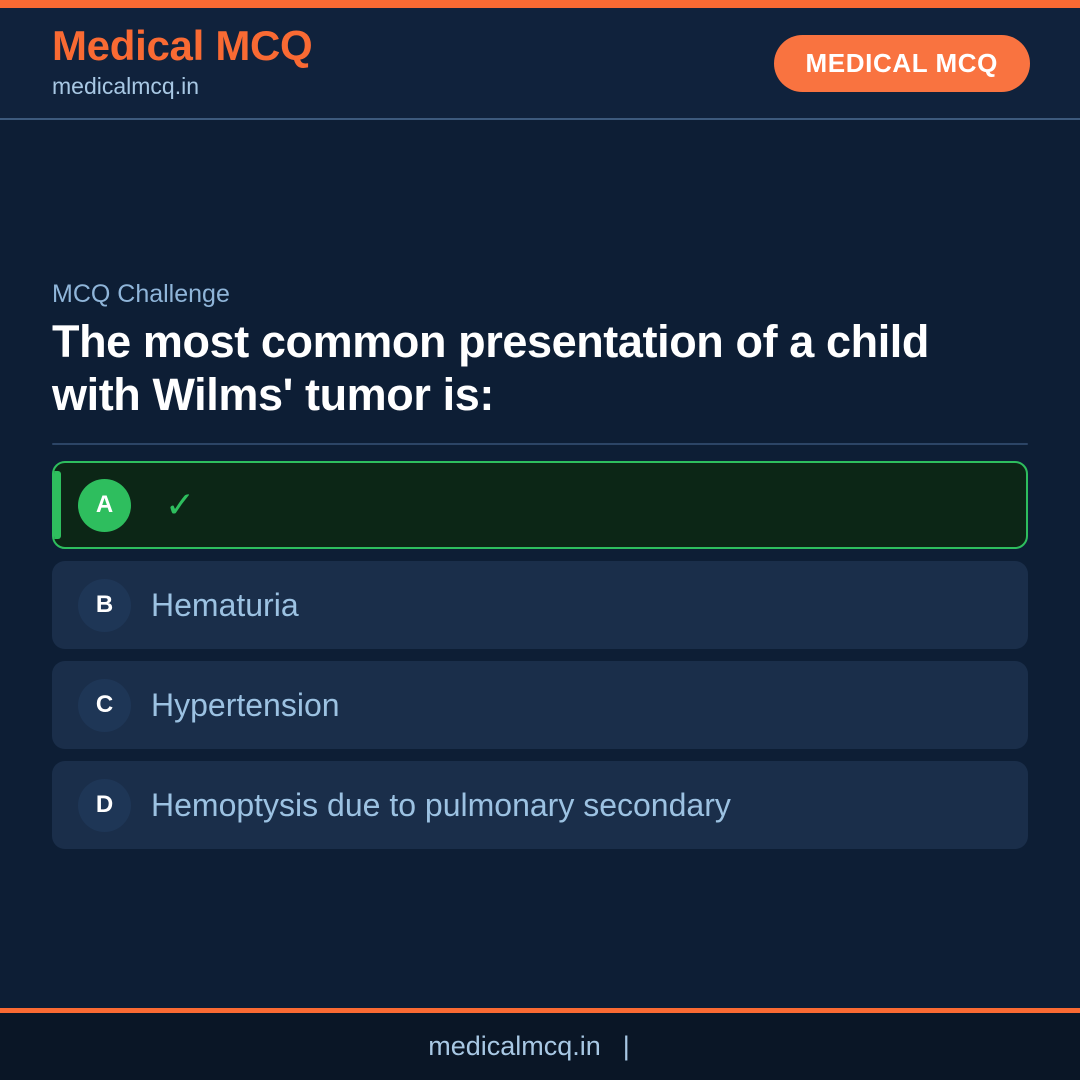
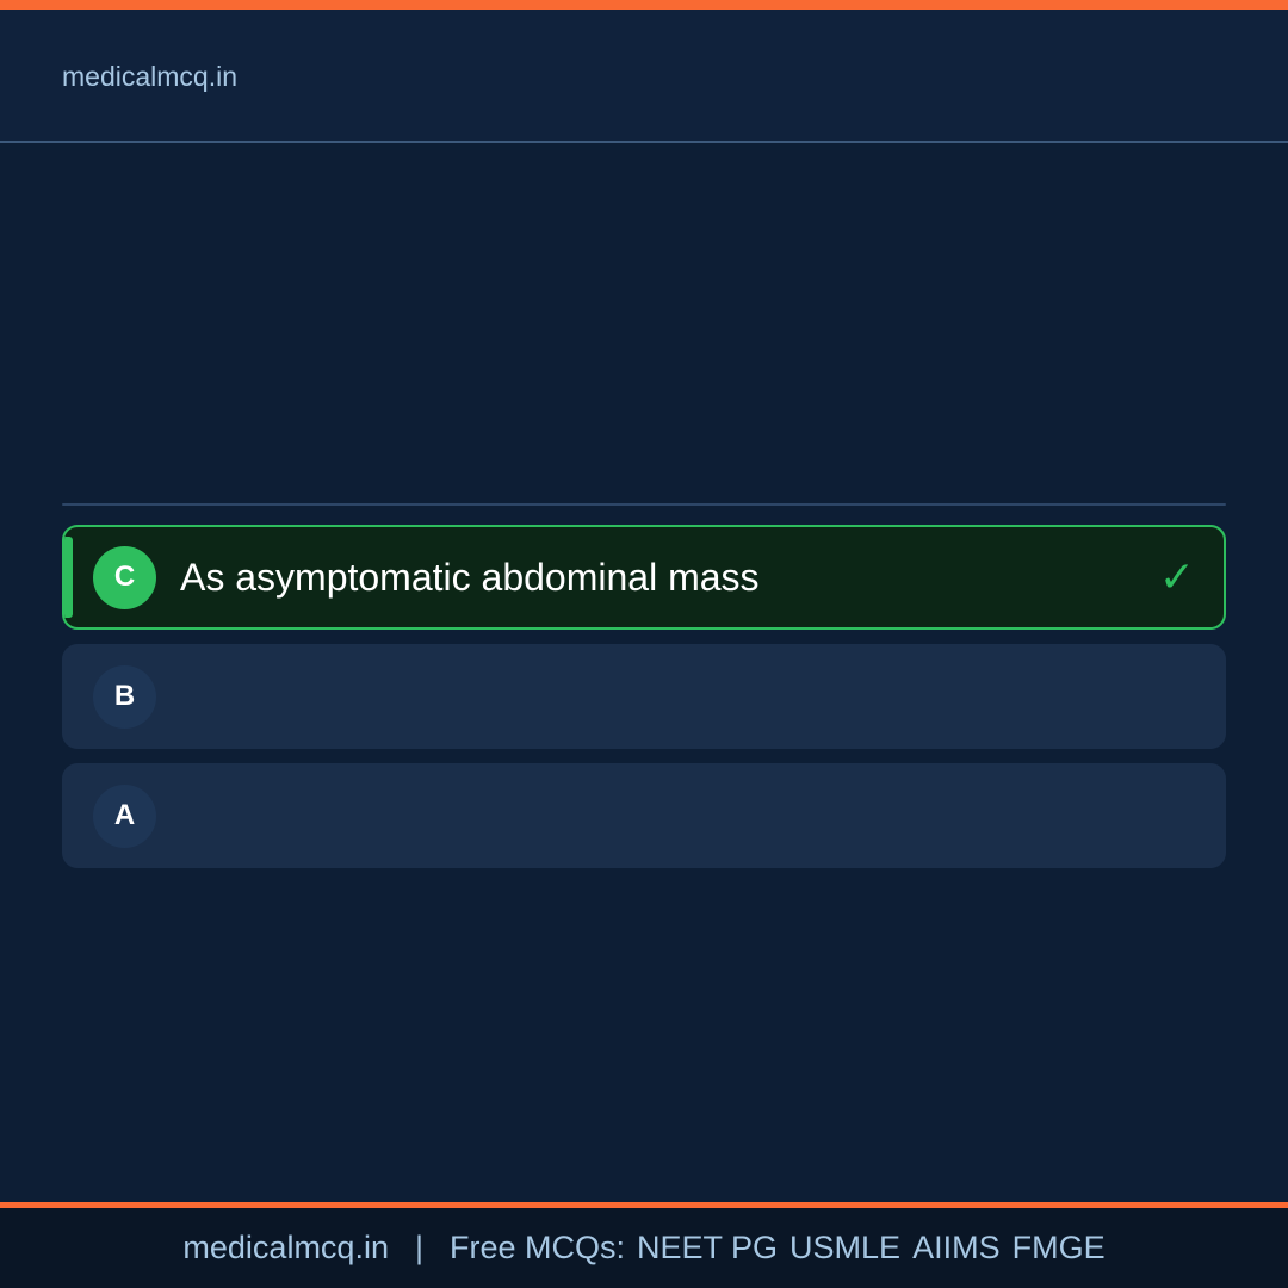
- Medical MCQ
  medicalmcq.in
- MEDICAL MCQ
- MCQ Challenge
- The most common presentation of a child with Wilms' tumor is:
- A
+ C
+ As asymptomatic abdominal mass
  ✓
  B
- Hematuria
- C
+ A
- Hypertension
- D
- Hemoptysis due to pulmonary secondary
  medicalmcq.in
  |
+ Free MCQs: NEET PG USMLE AIIMS FMGE
